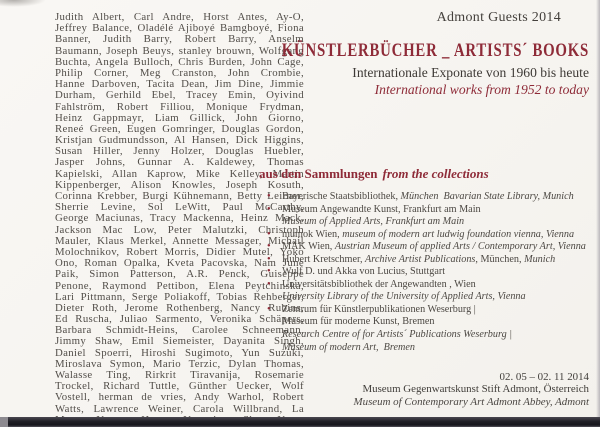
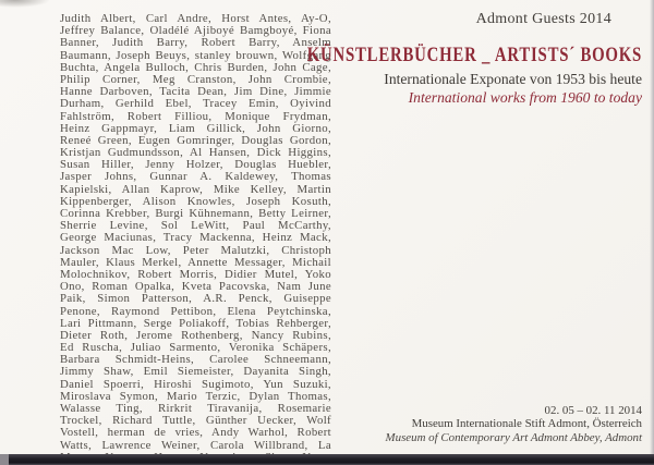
  Judith Albert, Carl Andre, Horst Antes, Ay-O, Jeffrey Balance, Oladélé Ajiboyé Bamgboyé, Fiona Banner, Judith Barry, Robert Barry, Anselm Baumann, Joseph Beuys, stanley brouwn, Wolfgang Buchta, Angela Bulloch, Chris Burden, John Cage, Philip Corner, Meg Cranston, John Crombie, Hanne Darboven, Tacita Dean, Jim Dine, Jimmie Durham, Gerhild Ebel, Tracey Emin, Oyivind Fahlström, Robert Filliou, Monique Frydman, Heinz Gappmayr, Liam Gillick, John Giorno, Reneé Green, Eugen Gomringer, Douglas Gordon, Kristjan Gudmundsson, Al Hansen, Dick Higgins, Susan Hiller, Jenny Holzer, Douglas Huebler, Jasper Johns, Gunnar A. Kaldewey, Thomas Kapielski, Allan Kaprow, Mike Kelley, Martin Kippenberger, Alison Knowles, Joseph Kosuth, Corinna Krebber, Burgi Kühnemann, Betty Leirner, Sherrie Levine, Sol LeWitt, Paul McCarthy, George Maciunas, Tracy Mackenna, Heinz Mack, Jackson Mac Low, Peter Malutzki, Christoph Mauler, Klaus Merkel, Annette Messager, Michail Molochnikov, Robert Morris, Didier Mutel, Yoko Ono, Roman Opalka, Kveta Pacovska, Nam June Paik, Simon Patterson, A.R. Penck, Guiseppe Penone, Raymond Pettibon, Elena Peytchinska, Lari Pittmann, Serge Poliakoff, Tobias Rehberger, Dieter Roth, Jerome Rothenberg, Nancy Rubins, Ed Ruscha, Juliao Sarmento, Veronika Schäpers, Barbara Schmidt-Heins, Carolee Schneemann, Jimmy Shaw, Emil Siemeister, Dayanita Singh, Daniel Spoerri, Hiroshi Sugimoto, Yun Suzuki, Miroslava Symon, Mario Terzic, Dylan Thomas, Walasse Ting, Rirkrit Tiravanija, Rosemarie Trockel, Richard Tuttle, Günther Uecker, Wolf Vostell, herman de vries, Andy Warhol, Robert Watts, Lawrence Weiner, Carola Willbrand, La
  Admont Guests 2014
  KÜNSTLERBÜCHER _ ARTISTS´ BOOKS
- Internationale Exponate von 1960 bis heute
+ Internationale Exponate von 1953 bis heute
- International works from 1952 to today
+ International works from 1960 to today
- aus den Sammlungen from the collections
- Bayerische Staatsbibliothek, München Bavarian State Library, Munich
- Museum Angewandte Kunst, Frankfurt am Main
- Museum of Applied Arts, Frankfurt am Main
- mumok Wien, museum of modern art ludwig foundation vienna, Vienna
- MAK Wien, Austrian Museum of applied Arts / Contemporary Art, Vienna
- Hubert Kretschmer, Archive Artist Publications, München, Munich
- Wulf D. und Akka von Lucius, Stuttgart
- Universitätsbibliothek der Angewandten , Wien
- University Library of the University of Applied Arts, Vienna
- Zentrum für Künstlerpublikationen Weserburg |
- Museum für moderne Kunst, Bremen
- Research Centre of for Artists´ Publications Weserburg |
- Museum of modern Art, Bremen
  02. 05 – 02. 11 2014
- Museum Gegenwartskunst Stift Admont, Österreich
+ Museum Internationale Stift Admont, Österreich
  Museum of Contemporary Art Admont Abbey, Admont
